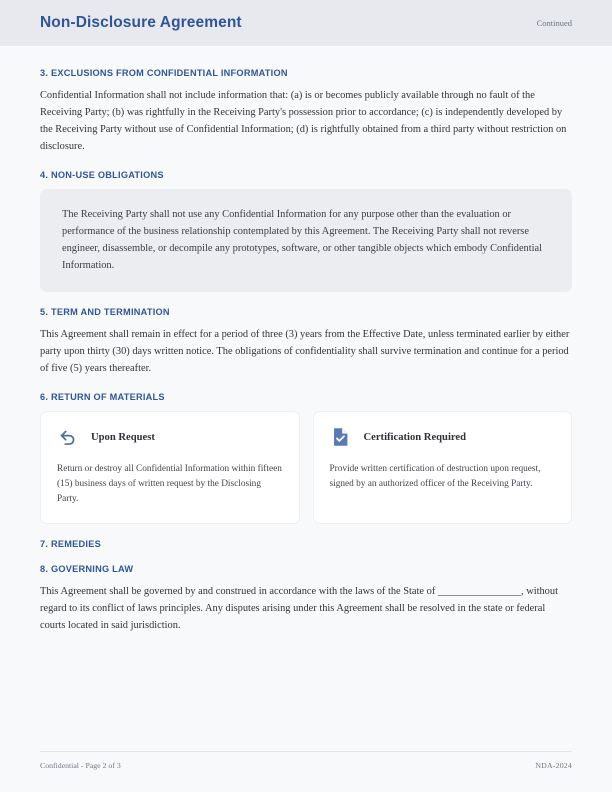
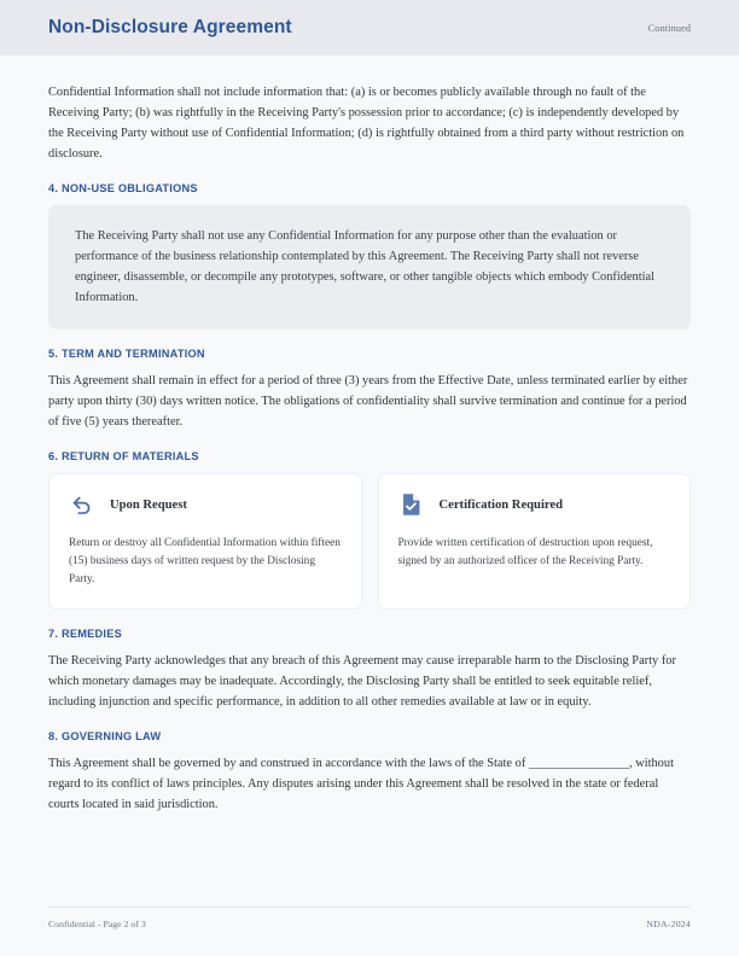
  Non-Disclosure Agreement
  Continued
- 3. EXCLUSIONS FROM CONFIDENTIAL INFORMATION
  Confidential Information shall not include information that: (a) is or becomes publicly available through no fault of the Receiving Party; (b) was rightfully in the Receiving Party's possession prior to accordance; (c) is independently developed by the Receiving Party without use of Confidential Information; (d) is rightfully obtained from a third party without restriction on disclosure.
  4. NON-USE OBLIGATIONS
  The Receiving Party shall not use any Confidential Information for any purpose other than the evaluation or performance of the business relationship contemplated by this Agreement. The Receiving Party shall not reverse engineer, disassemble, or decompile any prototypes, software, or other tangible objects which embody Confidential Information.
  5. TERM AND TERMINATION
  This Agreement shall remain in effect for a period of three (3) years from the Effective Date, unless terminated earlier by either party upon thirty (30) days written notice. The obligations of confidentiality shall survive termination and continue for a period of five (5) years thereafter.
  6. RETURN OF MATERIALS
  Upon Request
  Return or destroy all Confidential Information within fifteen (15) business days of written request by the Disclosing Party.
  Certification Required
  Provide written certification of destruction upon request, signed by an authorized officer of the Receiving Party.
  7. REMEDIES
+ The Receiving Party acknowledges that any breach of this Agreement may cause irreparable harm to the Disclosing Party for which monetary damages may be inadequate. Accordingly, the Disclosing Party shall be entitled to seek equitable relief, including injunction and specific performance, in addition to all other remedies available at law or in equity.
  8. GOVERNING LAW
  This Agreement shall be governed by and construed in accordance with the laws of the State of ________________, without regard to its conflict of laws principles. Any disputes arising under this Agreement shall be resolved in the state or federal courts located in said jurisdiction.
  Confidential - Page 2 of 3
  NDA-2024
